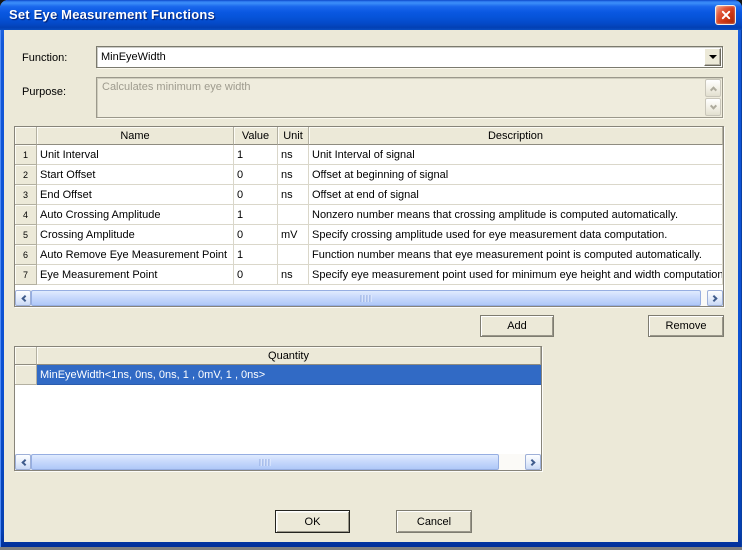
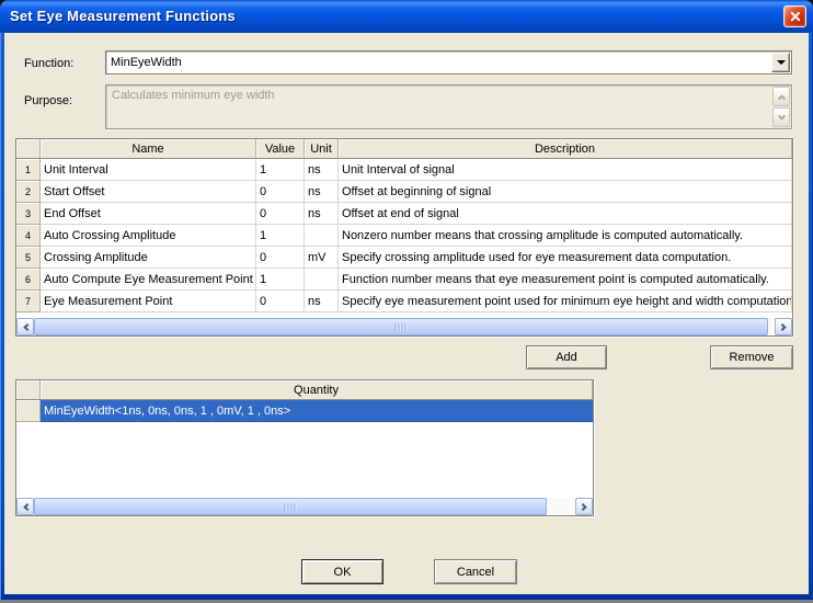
  Set Eye Measurement Functions
  Function:
  MinEyeWidth
  Purpose:
  Calculates minimum eye width
  Name
  Value
  Unit
  Description
  1
  Unit Interval
  1
  ns
  Unit Interval of signal
  2
  Start Offset
  0
  ns
  Offset at beginning of signal
  3
  End Offset
  0
  ns
  Offset at end of signal
  4
  Auto Crossing Amplitude
  1
  Nonzero number means that crossing amplitude is computed automatically.
  5
  Crossing Amplitude
  0
  mV
  Specify crossing amplitude used for eye measurement data computation.
  6
- Auto Remove Eye Measurement Point
+ Auto Compute Eye Measurement Point
  1
  Function number means that eye measurement point is computed automatically.
  7
  Eye Measurement Point
  0
  ns
  Specify eye measurement point used for minimum eye height and width computation
  Add
  Remove
  Quantity
  MinEyeWidth<1ns, 0ns, 0ns, 1 , 0mV, 1 , 0ns>
  OK
  Cancel
